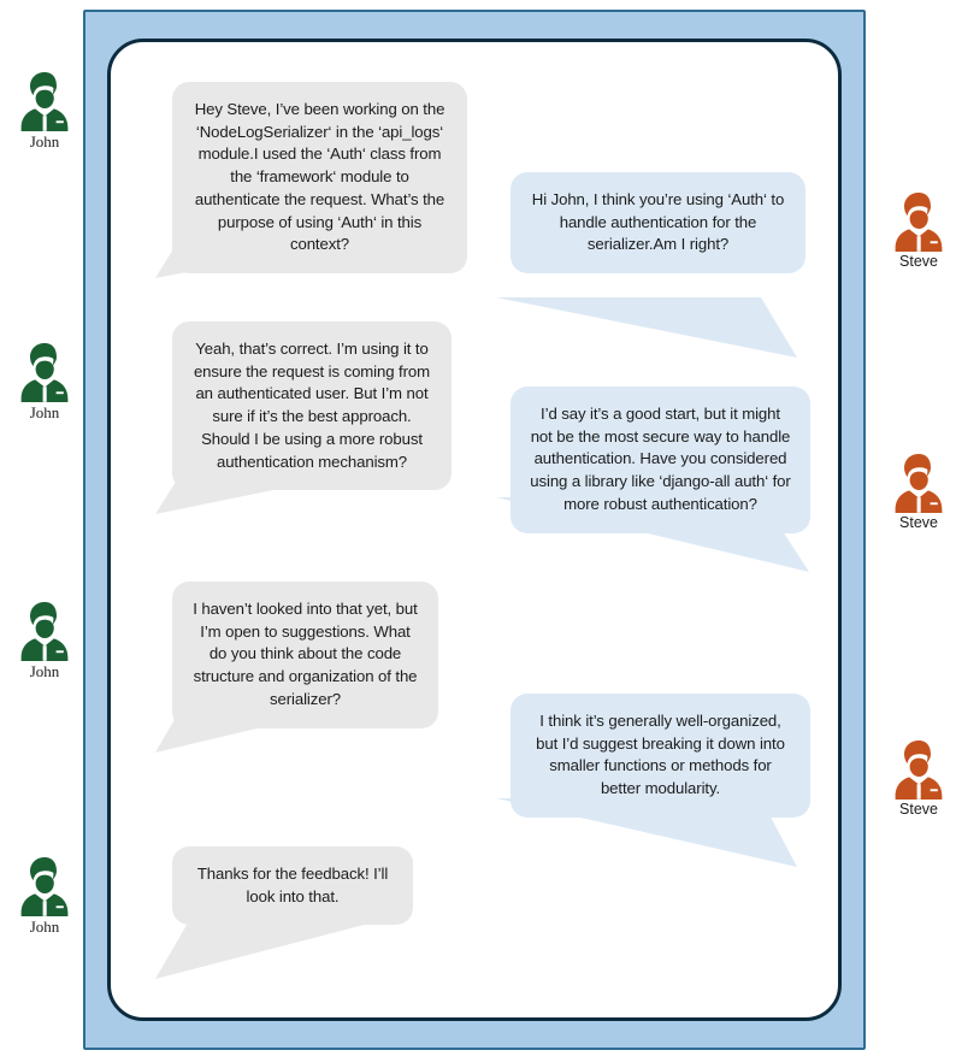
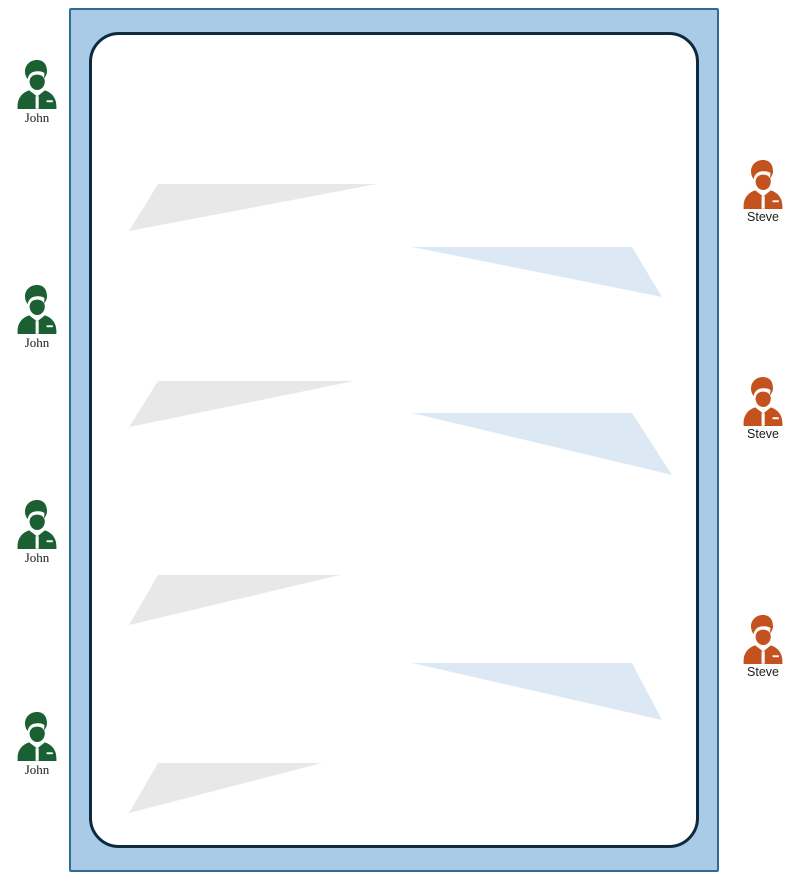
  John
  John
  John
  John
  Steve
  Steve
  Steve
- Hey Steve, I’ve been working on the ‘NodeLogSerializer‘ in the ‘api_logs‘ module.I used the ‘Auth‘ class from the ‘framework‘ module to authenticate the request. What’s the purpose of using ‘Auth‘ in this context?
- Hi John, I think you’re using ‘Auth‘ to handle authentication for the serializer.Am I right?
- Yeah, that’s correct. I’m using it to ensure the request is coming from an authenticated user. But I’m not sure if it’s the best approach. Should I be using a more robust authentication mechanism?
- I’d say it’s a good start, but it might not be the most secure way to handle authentication. Have you considered using a library like ‘django-all auth‘ for more robust authentication?
- I haven’t looked into that yet, but I’m open to suggestions. What do you think about the code structure and organization of the serializer?
- I think it’s generally well-organized, but I’d suggest breaking it down into smaller functions or methods for better modularity.
- Thanks for the feedback! I’ll look into that.
